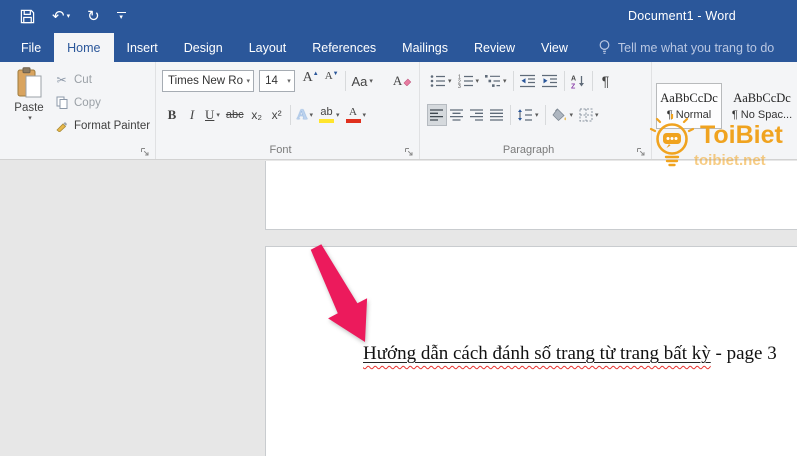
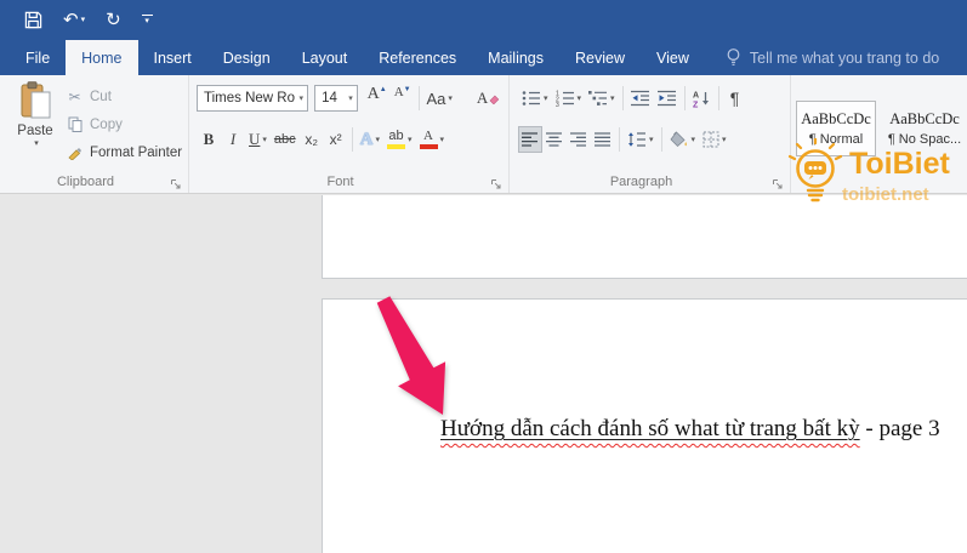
  ↶
  ↻
- Document1 - Word
  File
  Home
  Insert
  Design
  Layout
  References
  Mailings
  Review
  View
  Tell me what you trang to do
  Paste
  ✂
  Cut
  Copy
  Format Painter
+ Clipboard
  Times New Ro
  14
  A
  A
  Aa
  A
  B
  I
  U
  abc
  x₂
  x²
  A
  ab
  A
  Font
  ¶
  Paragraph
  AaBbCcDc
  ¶ Normal
  AaBbCcDc
  ¶ No Spac...
  ToiBiet
  toibiet.net
- Hướng dẫn cách đánh số trang từ trang bất kỳ - page 3
+ Hướng dẫn cách đánh số what từ trang bất kỳ - page 3
